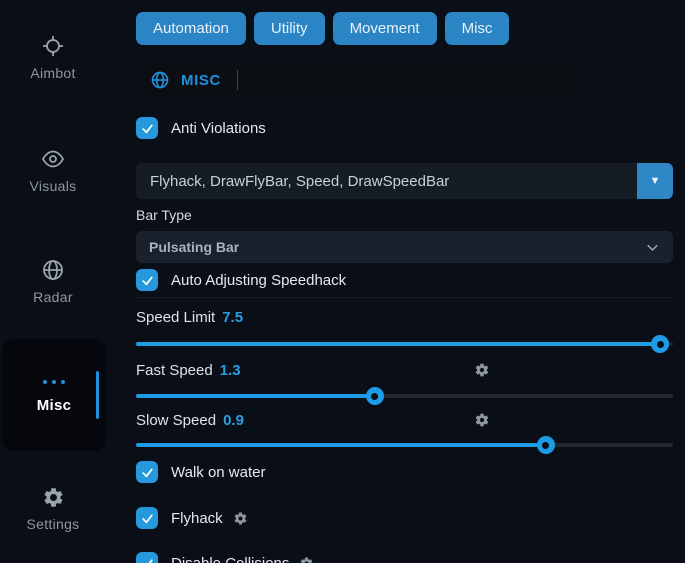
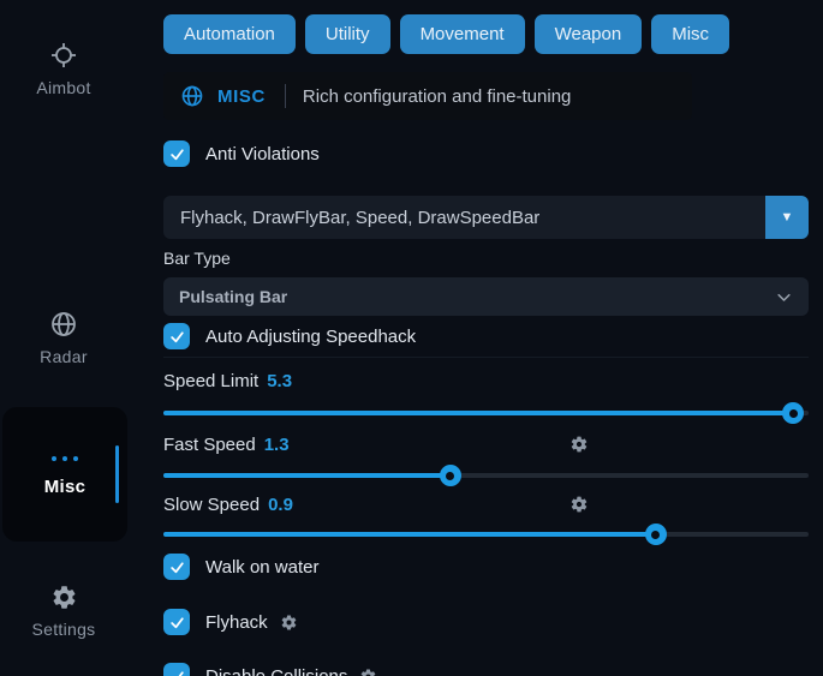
  Aimbot
- Visuals
  Radar
  Misc
  Settings
  Automation
  Utility
  Movement
+ Weapon
  Misc
  MISC
+ Rich configuration and fine-tuning
  Anti Violations
  Flyhack, DrawFlyBar, Speed, DrawSpeedBar
  ▼
  Bar Type
  Pulsating Bar
  Auto Adjusting Speedhack
  Speed Limit
- 7.5
+ 5.3
  Fast Speed
  1.3
  Slow Speed
  0.9
  Walk on water
  Flyhack
